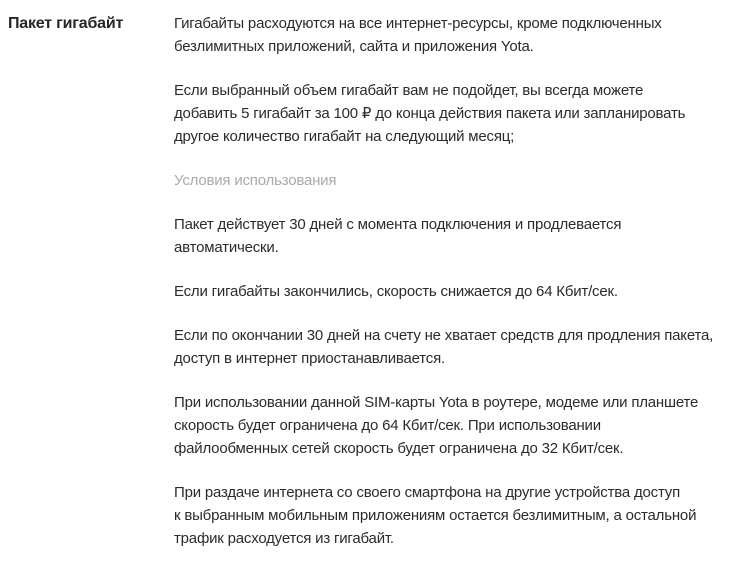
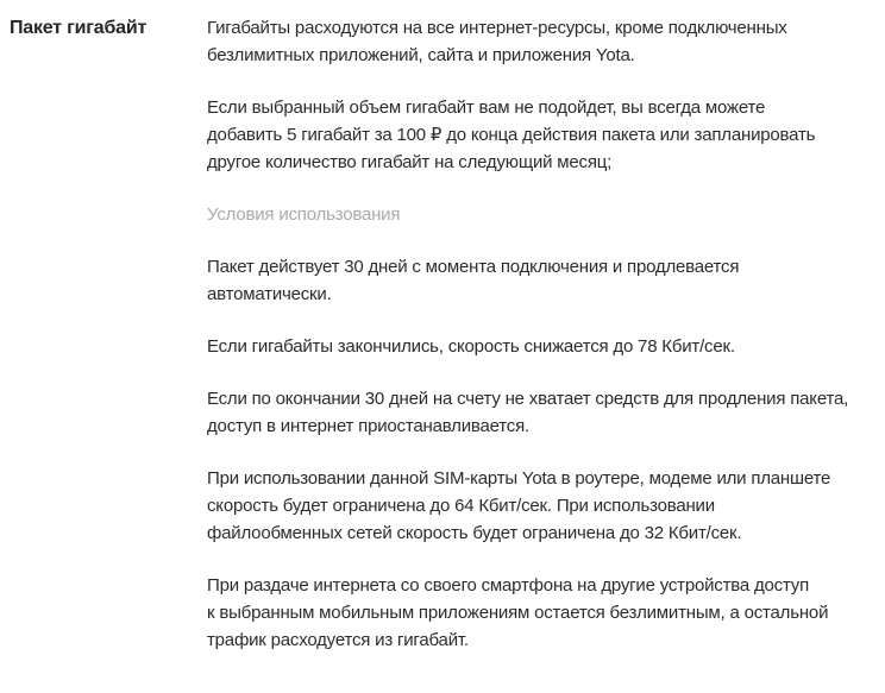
  Пакет гигабайт
  Гигабайты расходуются на все интернет-ресурсы, кроме подключенных
  безлимитных приложений, сайта и приложения Yota.
  Если выбранный объем гигабайт вам не подойдет, вы всегда можете
  добавить 5 гигабайт за 100 ₽ до конца действия пакета или запланировать
  другое количество гигабайт на следующий месяц;
  Условия использования
  Пакет действует 30 дней с момента подключения и продлевается
  автоматически.
- Если гигабайты закончились, скорость снижается до 64 Кбит/сек.
+ Если гигабайты закончились, скорость снижается до 78 Кбит/сек.
  Если по окончании 30 дней на счету не хватает средств для продления пакета,
  доступ в интернет приостанавливается.
  При использовании данной SIM-карты Yota в роутере, модеме или планшете
  скорость будет ограничена до 64 Кбит/сек. При использовании
  файлообменных сетей скорость будет ограничена до 32 Кбит/сек.
  При раздаче интернета со своего смартфона на другие устройства доступ
  к выбранным мобильным приложениям остается безлимитным, а остальной
  трафик расходуется из гигабайт.
